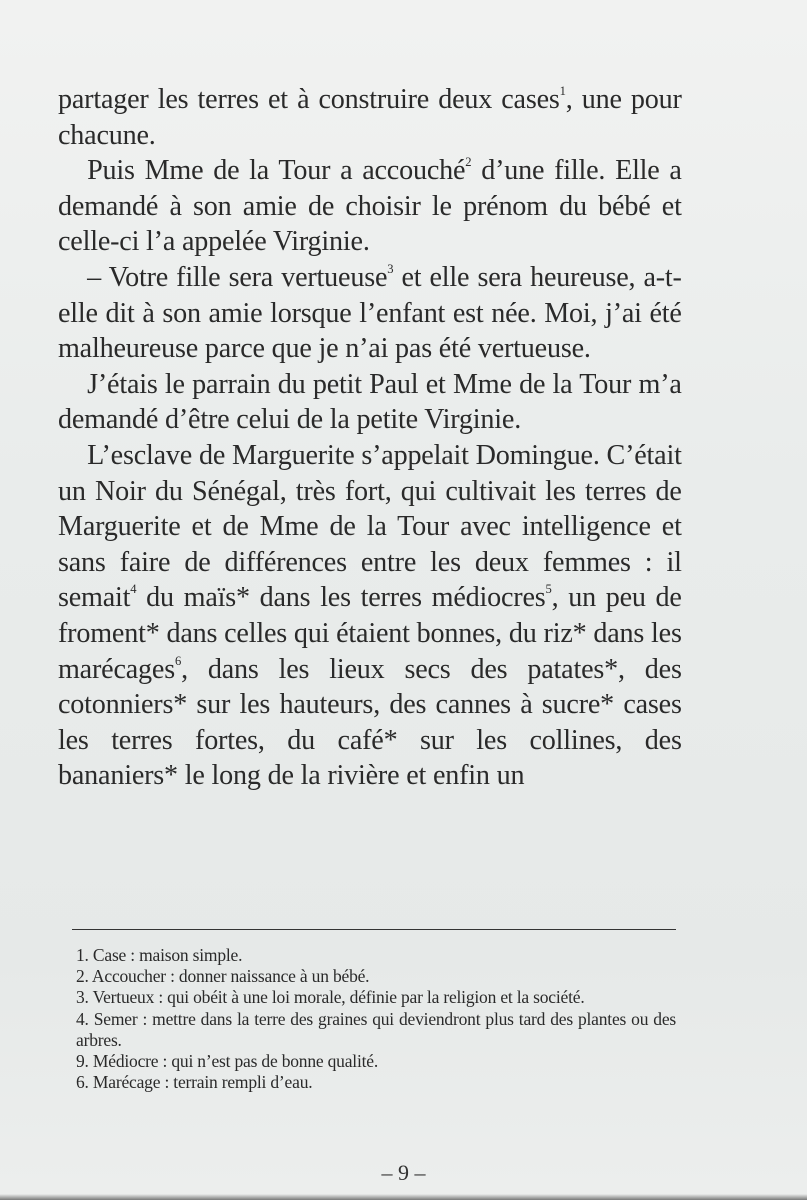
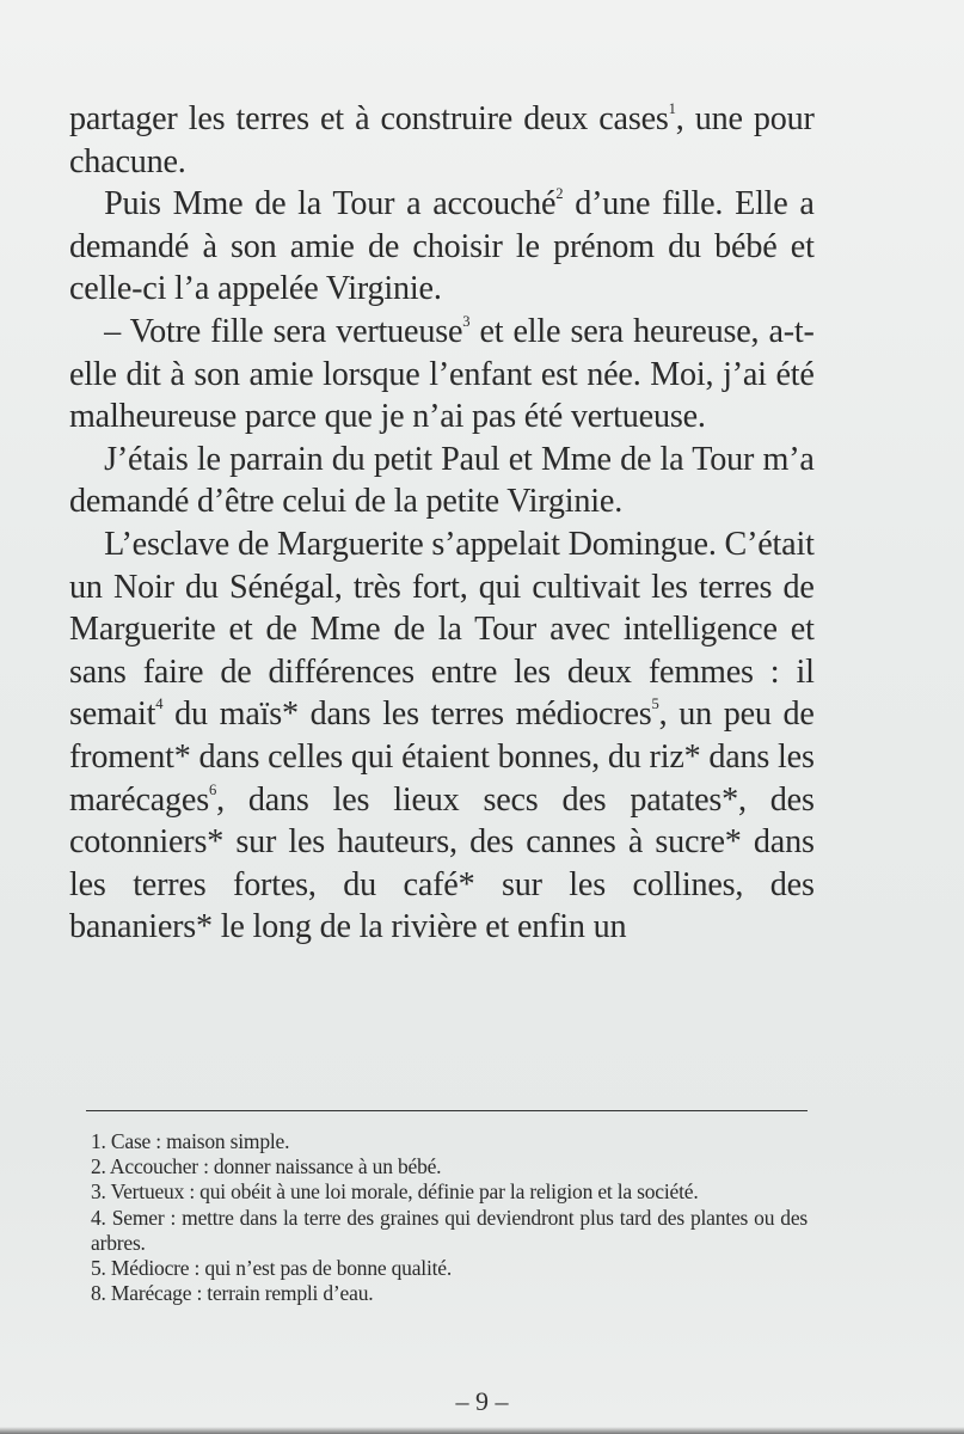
  partager les terres et à construire deux cases1, une pour chacune.
  Puis Mme de la Tour a accouché2 d’une fille. Elle a demandé à son amie de choisir le prénom du bébé et celle-ci l’a appelée Virginie.
  – Votre fille sera vertueuse3 et elle sera heureuse, a-t-elle dit à son amie lorsque l’enfant est née. Moi, j’ai été malheureuse parce que je n’ai pas été vertueuse.
  J’étais le parrain du petit Paul et Mme de la Tour m’a demandé d’être celui de la petite Virginie.
- L’esclave de Marguerite s’appelait Domingue. C’était un Noir du Sénégal, très fort, qui cultivait les terres de Marguerite et de Mme de la Tour avec intelligence et sans faire de différences entre les deux femmes : il semait4 du maïs* dans les terres médiocres5, un peu de froment* dans celles qui étaient bonnes, du riz* dans les marécages6, dans les lieux secs des patates*, des cotonniers* sur les hauteurs, des cannes à sucre* cases les terres fortes, du café* sur les collines, des bananiers* le long de la rivière et enfin un
+ L’esclave de Marguerite s’appelait Domingue. C’était un Noir du Sénégal, très fort, qui cultivait les terres de Marguerite et de Mme de la Tour avec intelligence et sans faire de différences entre les deux femmes : il semait4 du maïs* dans les terres médiocres5, un peu de froment* dans celles qui étaient bonnes, du riz* dans les marécages6, dans les lieux secs des patates*, des cotonniers* sur les hauteurs, des cannes à sucre* dans les terres fortes, du café* sur les collines, des bananiers* le long de la rivière et enfin un
  1. Case : maison simple.
  2. Accoucher : donner naissance à un bébé.
  3. Vertueux : qui obéit à une loi morale, définie par la religion et la société.
  4. Semer : mettre dans la terre des graines qui deviendront plus tard des plantes ou des arbres.
- 9. Médiocre : qui n’est pas de bonne qualité.
+ 5. Médiocre : qui n’est pas de bonne qualité.
- 6. Marécage : terrain rempli d’eau.
+ 8. Marécage : terrain rempli d’eau.
  – 9 –
